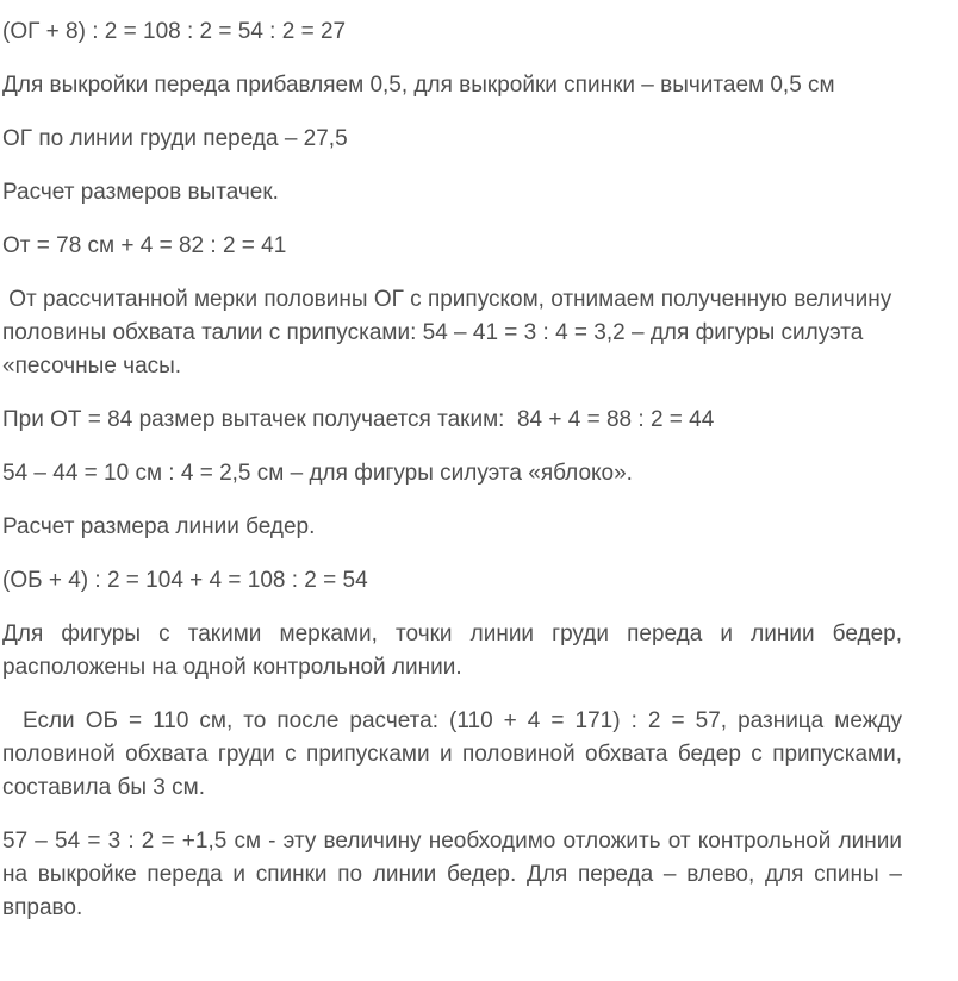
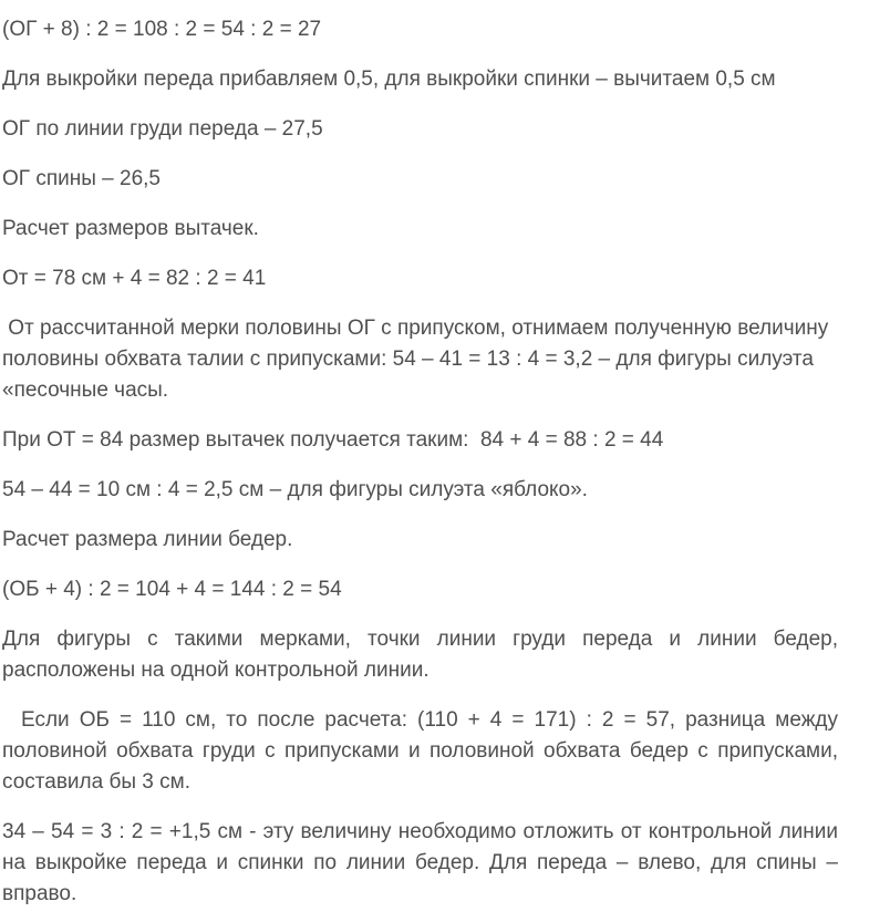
  (ОГ + 8) : 2 = 108 : 2 = 54 : 2 = 27
  Для выкройки переда прибавляем 0,5, для выкройки спинки – вычитаем 0,5 см
  ОГ по линии груди переда – 27,5
+ ОГ спины – 26,5
  Расчет размеров вытачек.
  От = 78 см + 4 = 82 : 2 = 41
- От рассчитанной мерки половины ОГ с припуском, отнимаем полученную величину половины обхвата талии с припусками: 54 – 41 = 3 : 4 = 3,2 – для фигуры силуэта «песочные часы.
+ От рассчитанной мерки половины ОГ с припуском, отнимаем полученную величину половины обхвата талии с припусками: 54 – 41 = 13 : 4 = 3,2 – для фигуры силуэта «песочные часы.
  При ОТ = 84 размер вытачек получается таким: 84 + 4 = 88 : 2 = 44
  54 – 44 = 10 см : 4 = 2,5 см – для фигуры силуэта «яблоко».
  Расчет размера линии бедер.
- (ОБ + 4) : 2 = 104 + 4 = 108 : 2 = 54
+ (ОБ + 4) : 2 = 104 + 4 = 144 : 2 = 54
  Для фигуры с такими мерками, точки линии груди переда и линии бедер, расположены на одной контрольной линии.
  Если ОБ = 110 см, то после расчета: (110 + 4 = 171) : 2 = 57, разница между половиной обхвата груди с припусками и половиной обхвата бедер с припусками, составила бы 3 см.
- 57 – 54 = 3 : 2 = +1,5 см - эту величину необходимо отложить от контрольной линии на выкройке переда и спинки по линии бедер. Для переда – влево, для спины – вправо.
+ 34 – 54 = 3 : 2 = +1,5 см - эту величину необходимо отложить от контрольной линии на выкройке переда и спинки по линии бедер. Для переда – влево, для спины – вправо.
